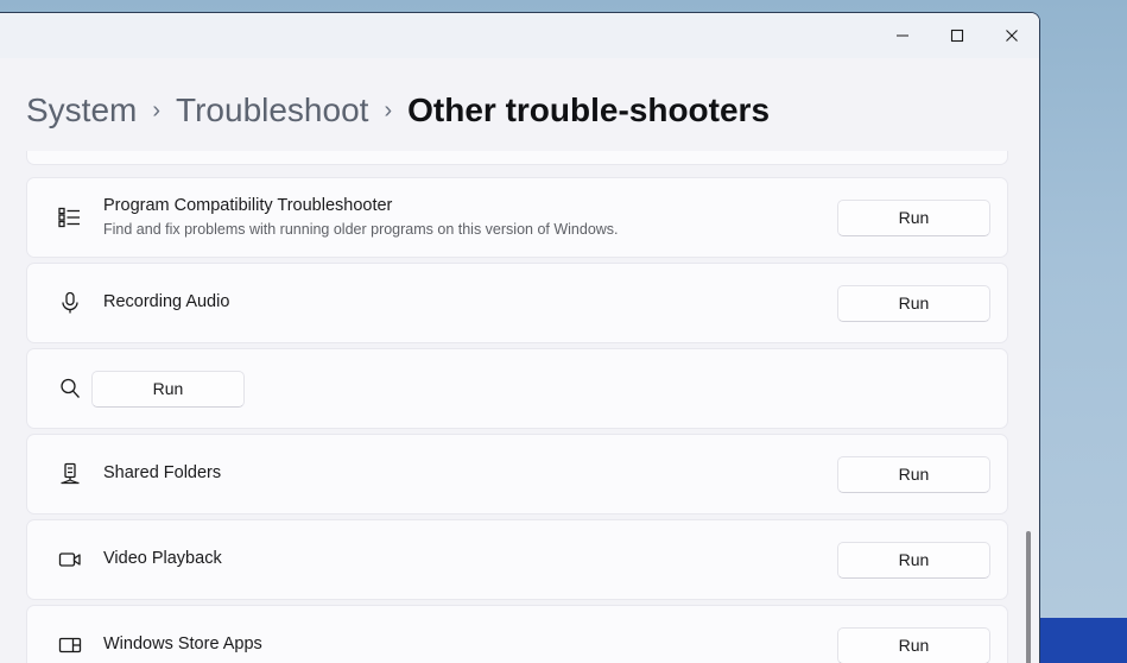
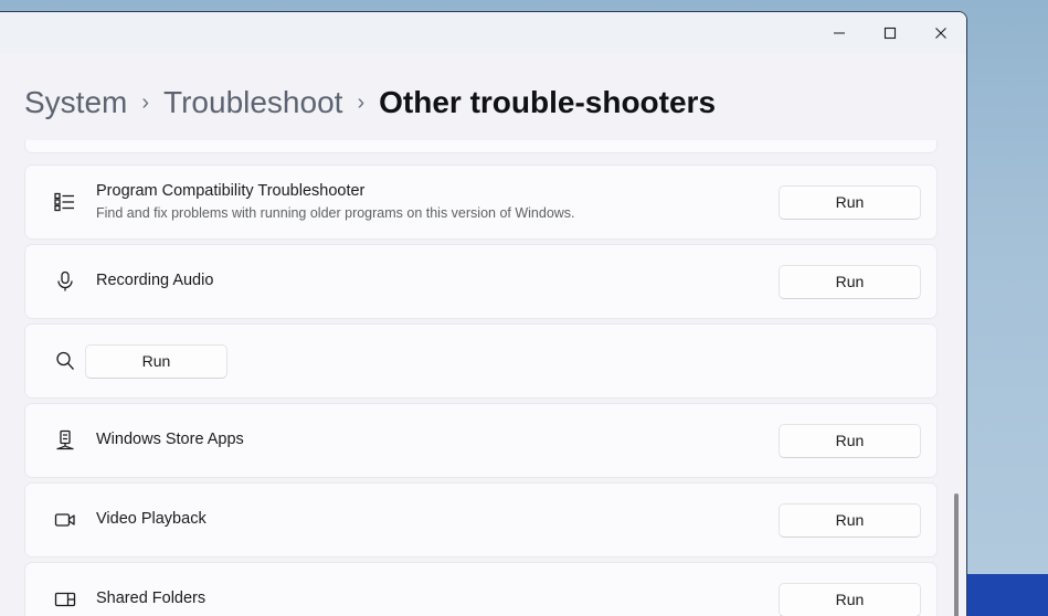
  System
  ›
  Troubleshoot
  ›
  Other trouble-shooters
  Program Compatibility Troubleshooter
  Find and fix problems with running older programs on this version of Windows.
  Run
  Recording Audio
  Run
  Run
- Shared Folders
+ Windows Store Apps
  Run
  Video Playback
  Run
- Windows Store Apps
+ Shared Folders
  Run
